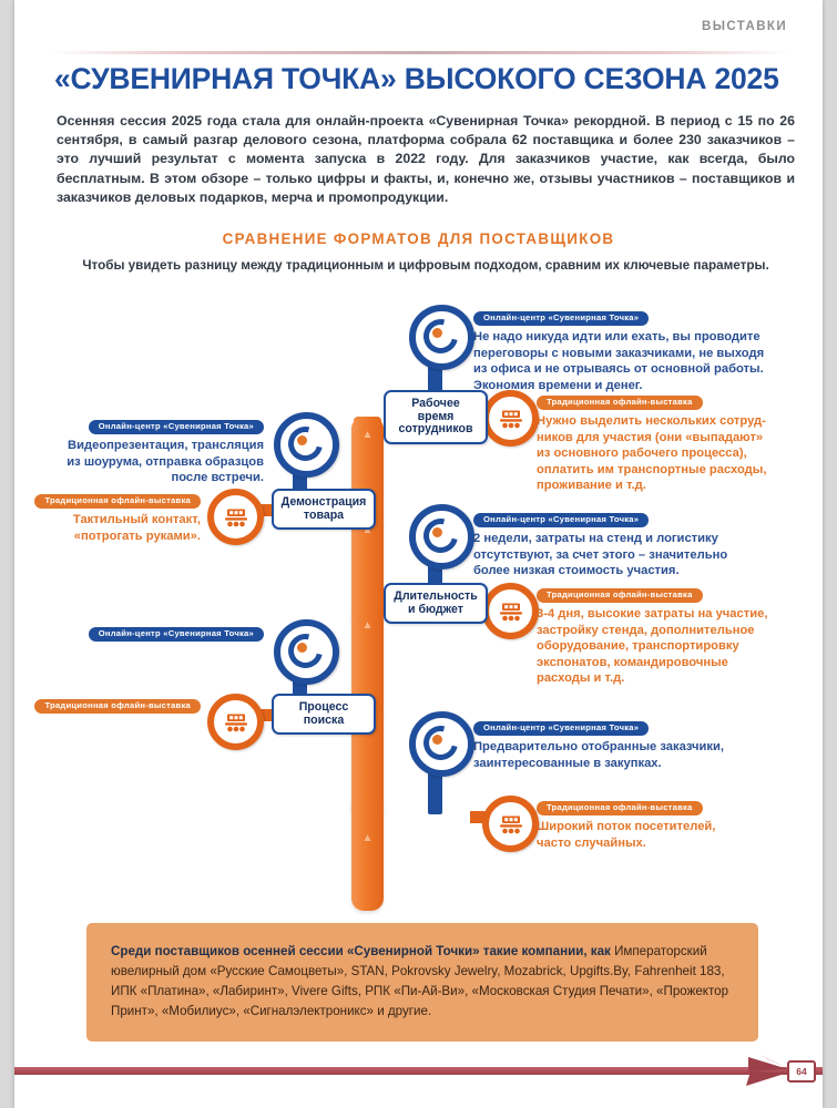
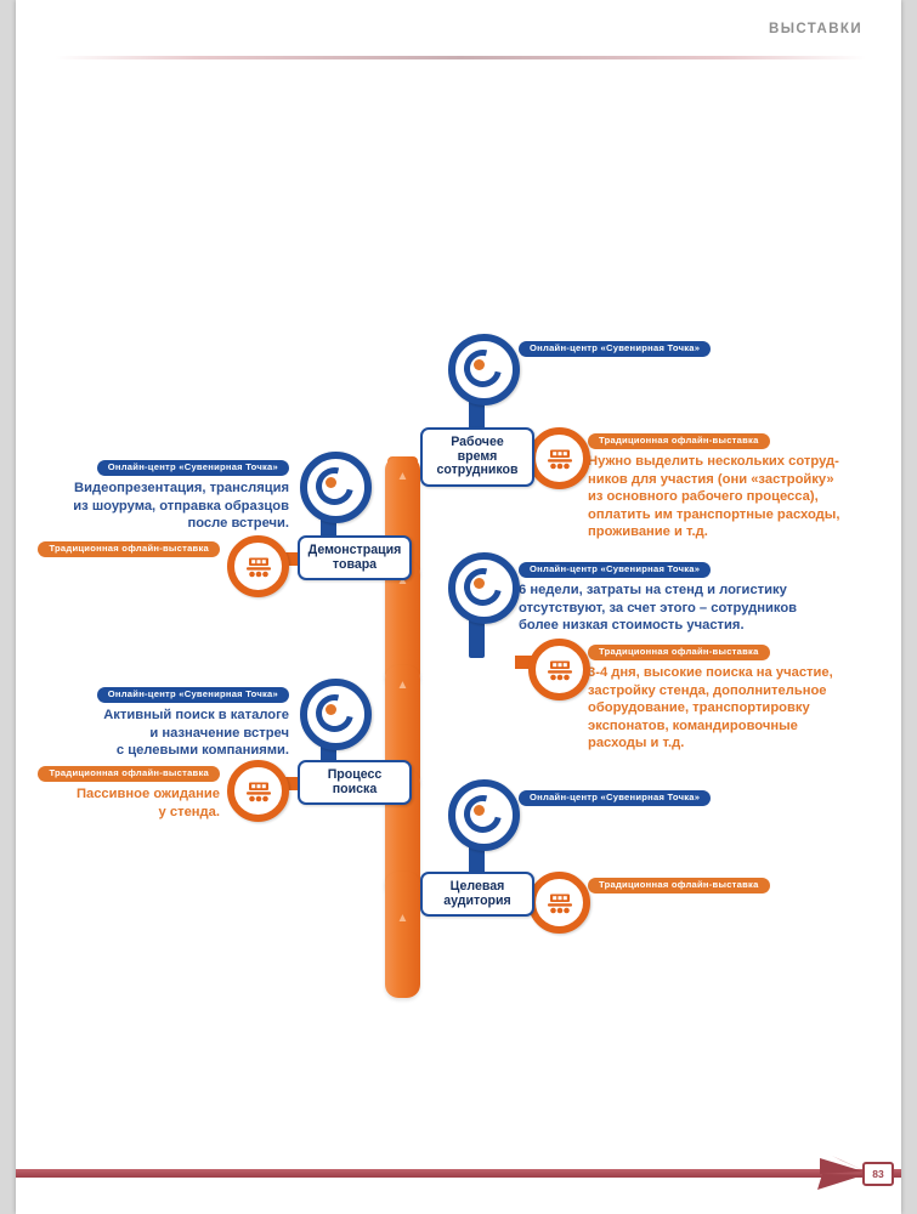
  ВЫСТАВКИ
- «СУВЕНИРНАЯ ТОЧКА» ВЫСОКОГО СЕЗОНА 2025
- Осенняя сессия 2025 года стала для онлайн-проекта «Сувенирная Точка» рекордной. В период с 15 по 26 сентября, в самый разгар делового сезона, платформа собрала 62 поставщика и более 230 заказчиков – это лучший результат с момента запуска в 2022 году. Для заказчиков участие, как всегда, было бесплатным. В этом обзоре – только цифры и факты, и, конечно же, отзывы участников – поставщиков и заказчиков деловых подарков, мерча и промопродукции.
- СРАВНЕНИЕ ФОРМАТОВ ДЛЯ ПОСТАВЩИКОВ
- Чтобы увидеть разницу между традиционным и цифровым подходом, сравним их ключевые параметры.
  ▲
  ▲
  ▲
  ▲
  Рабочее время
  сотрудников
  Онлайн-центр «Сувенирная Точка»
- Не надо никуда идти или ехать, вы проводите
- переговоры с новыми заказчиками, не выходя
- из офиса и не отрываясь от основной работы.
- Экономия времени и денег.
  Традиционная офлайн-выставка
  Нужно выделить нескольких сотруд-
- ников для участия (они «выпадают»
+ ников для участия (они «застройку»
  из основного рабочего процесса),
  оплатить им транспортные расходы,
  проживание и т.д.
  Демонстрация
  товара
  Онлайн-центр «Сувенирная Точка»
  Видеопрезентация, трансляция
  из шоурума, отправка образцов
  после встречи.
  Традиционная офлайн-выставка
- Тактильный контакт,
- «потрогать руками».
- Длительность
- и бюджет
  Онлайн-центр «Сувенирная Точка»
- 2 недели, затраты на стенд и логистику
+ 6 недели, затраты на стенд и логистику
- отсутствуют, за счет этого – значительно
+ отсутствуют, за счет этого – сотрудников
  более низкая стоимость участия.
  Традиционная офлайн-выставка
- 3-4 дня, высокие затраты на участие,
+ 3-4 дня, высокие поиска на участие,
  застройку стенда, дополнительное
  оборудование, транспортировку
  экспонатов, командировочные
  расходы и т.д.
  Процесс
  поиска
  Онлайн-центр «Сувенирная Точка»
+ Активный поиск в каталоге
+ и назначение встреч
+ с целевыми компаниями.
  Традиционная офлайн-выставка
+ Пассивное ожидание
+ у стенда.
+ Целевая
+ аудитория
  Онлайн-центр «Сувенирная Точка»
- Предварительно отобранные заказчики,
- заинтересованные в закупках.
  Традиционная офлайн-выставка
- Широкий поток посетителей,
- часто случайных.
- Среди поставщиков осенней сессии «Сувенирной Точки» такие компании, как Императорский ювелирный дом «Русские Самоцветы», STAN, Pokrovsky Jewelry, Mozabrick, Upgifts.By, Fahrenheit 183, ИПК «Платина», «Лабиринт», Vivere Gifts, РПК «Пи-Ай-Ви», «Московская Студия Печати», «Прожектор Принт», «Мобилиус», «Сигналэлектроникс» и другие.
- 64
+ 83
